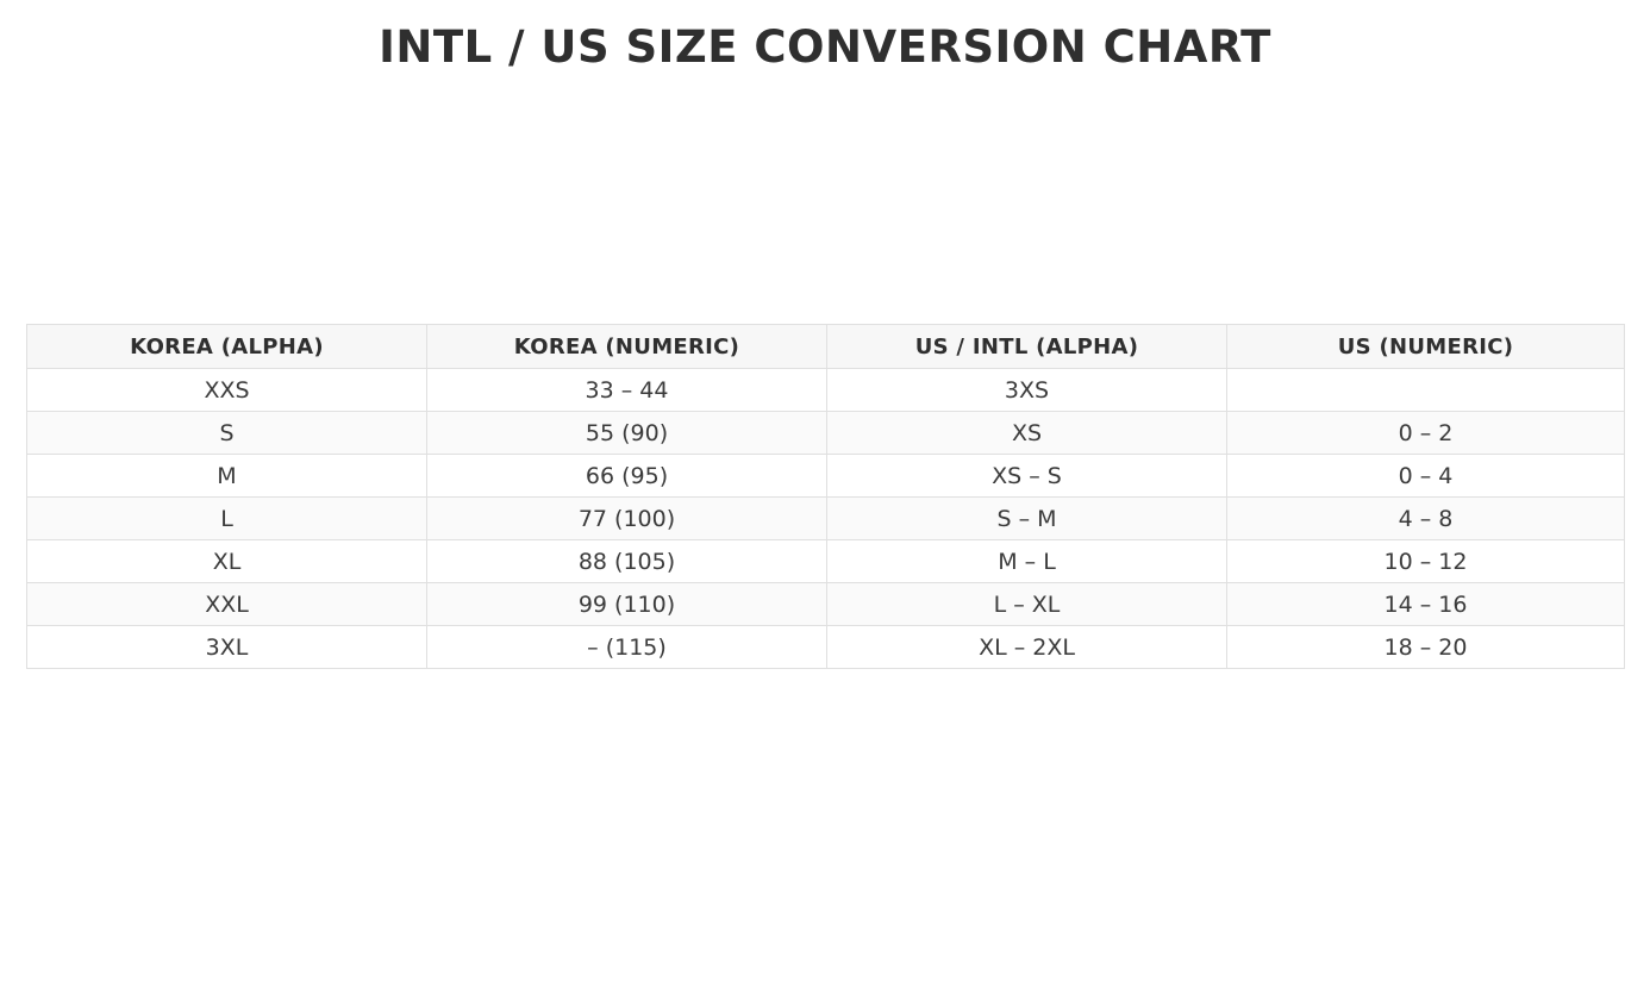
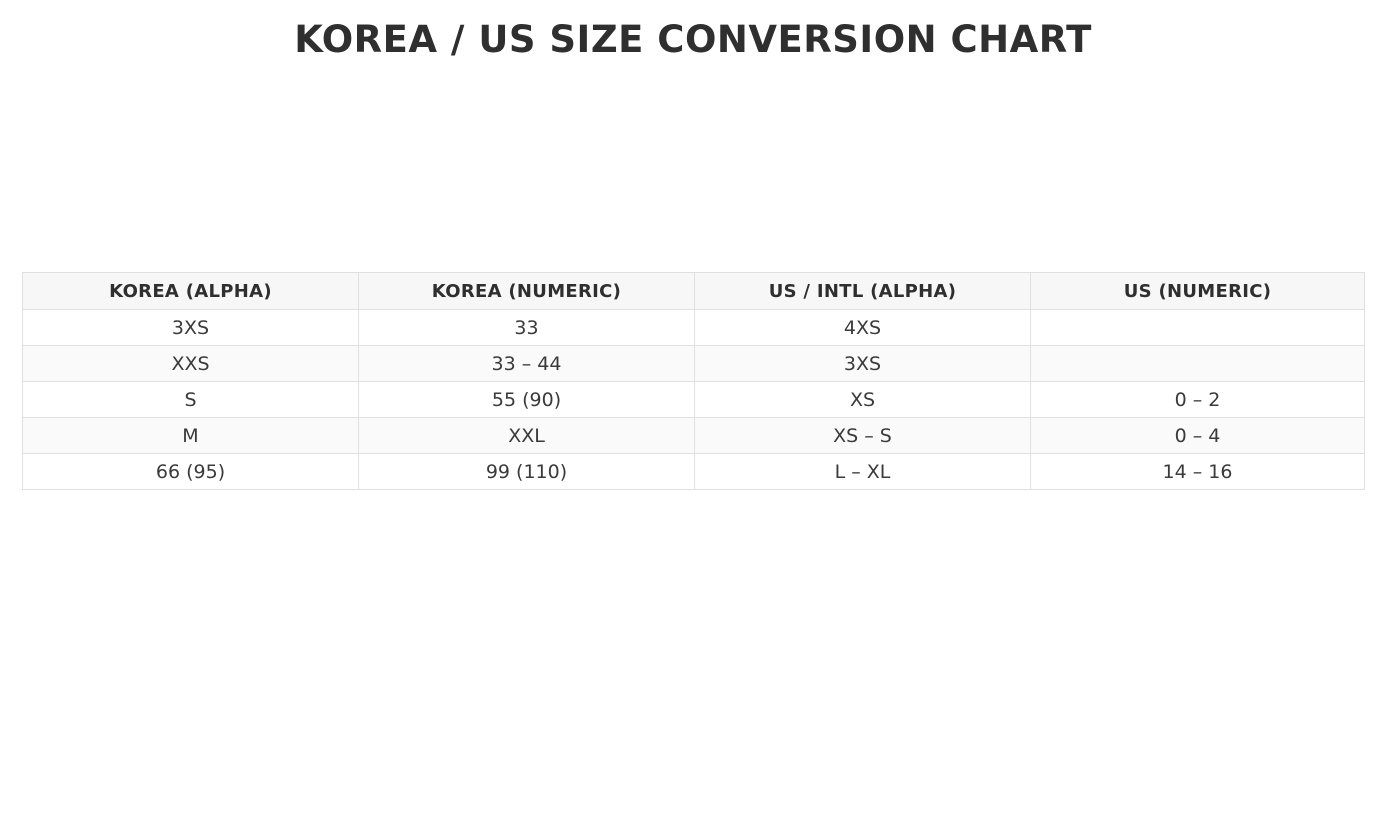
- INTL / US SIZE CONVERSION CHART
+ KOREA / US SIZE CONVERSION CHART
  KOREA (ALPHA)	KOREA (NUMERIC)	US / INTL (ALPHA)	US (NUMERIC)
+ 3XS	33	4XS
  XXS	33 – 44	3XS
  S	55 (90)	XS	0 – 2
- M	66 (95)	XS – S	0 – 4
+ M	XXL	XS – S	0 – 4
- L	77 (100)	S – M	4 – 8
- XL	88 (105)	M – L	10 – 12
- XXL	99 (110)	L – XL	14 – 16
+ 66 (95)	99 (110)	L – XL	14 – 16
- 3XL	– (115)	XL – 2XL	18 – 20
